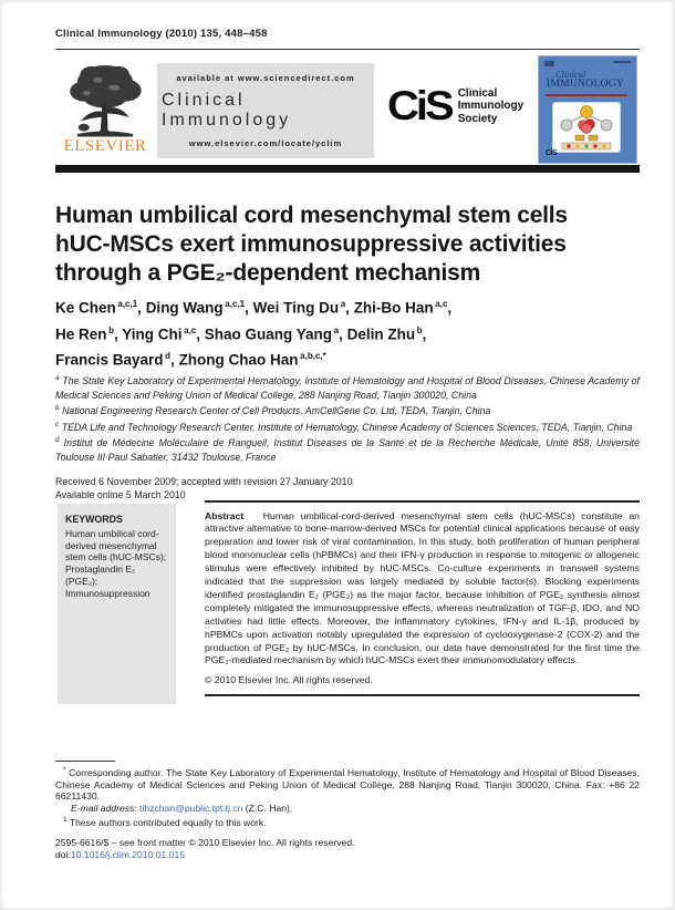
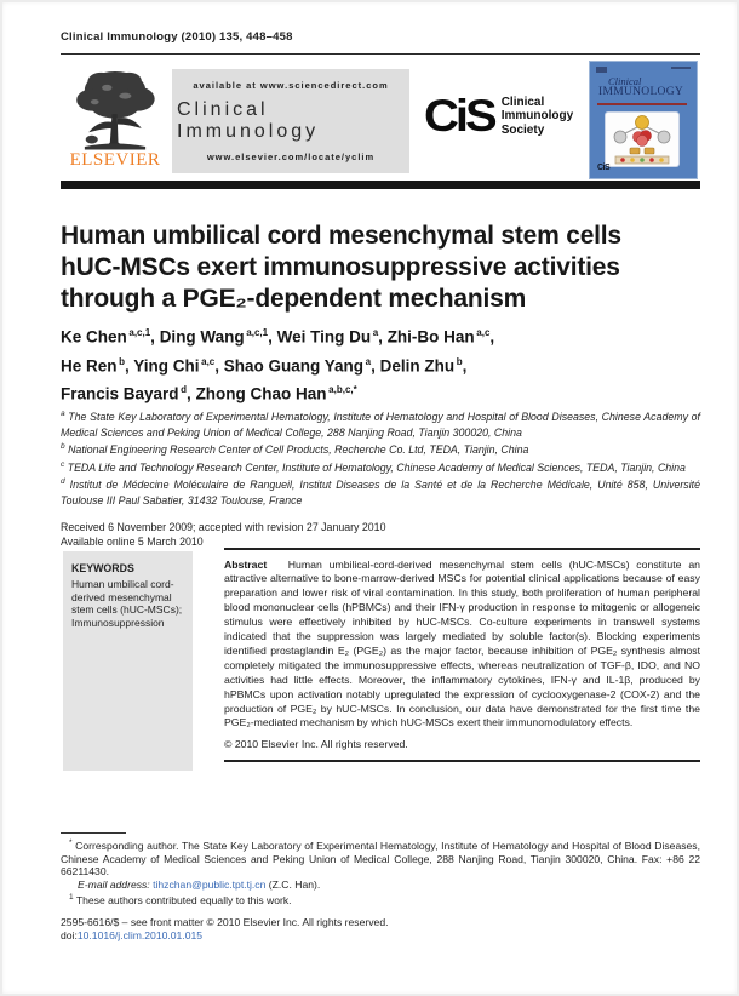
  Clinical Immunology (2010) 135, 448–458
  ELSEVIER
  available at www.sciencedirect.com
  Clinical Immunology
  www.elsevier.com/locate/yclim
  CiS
  Clinical
  Immunology
  Society
  Clinical
  IMMUNOLOGY
  Human umbilical cord mesenchymal stem cells
  hUC-MSCs exert immunosuppressive activities
  through a PGE₂-dependent mechanism
  Ke Chen a,c,1, Ding Wang a,c,1, Wei Ting Du a, Zhi-Bo Han a,c,
  He Ren b, Ying Chi a,c, Shao Guang Yang a, Delin Zhu b,
  Francis Bayard d, Zhong Chao Han a,b,c,*
  The State Key Laboratory of Experimental Hematology, Institute of Hematology and Hospital of Blood Diseases, Chinese Academy of Medical Sciences and Peking Union of Medical College, 288 Nanjing Road, Tianjin 300020, China
- National Engineering Research Center of Cell Products, AmCellGene Co. Ltd, TEDA, Tianjin, China
+ National Engineering Research Center of Cell Products, Recherche Co. Ltd, TEDA, Tianjin, China
- TEDA Life and Technology Research Center, Institute of Hematology, Chinese Academy of Sciences Sciences, TEDA, Tianjin, China
+ TEDA Life and Technology Research Center, Institute of Hematology, Chinese Academy of Medical Sciences, TEDA, Tianjin, China
  Institut de Médecine Moléculaire de Rangueil, Institut Diseases de la Santé et de la Recherche Médicale, Unité 858, Université Toulouse III Paul Sabatier, 31432 Toulouse, France
  Received 6 November 2009; accepted with revision 27 January 2010
  Available online 5 March 2010
  KEYWORDS
  Human umbilical cord-derived mesenchymal stem cells (hUC-MSCs);
- Prostaglandin E₂ (PGE₂);
  Immunosuppression
  Abstract Human umbilical-cord-derived mesenchymal stem cells (hUC-MSCs) constitute an attractive alternative to bone-marrow-derived MSCs for potential clinical applications because of easy preparation and lower risk of viral contamination. In this study, both proliferation of human peripheral blood mononuclear cells (hPBMCs) and their IFN-γ production in response to mitogenic or allogeneic stimulus were effectively inhibited by hUC-MSCs. Co-culture experiments in transwell systems indicated that the suppression was largely mediated by soluble factor(s). Blocking experiments identified prostaglandin E₂ (PGE₂) as the major factor, because inhibition of PGE₂ synthesis almost completely mitigated the immunosuppressive effects, whereas neutralization of TGF-β, IDO, and NO activities had little effects. Moreover, the inflammatory cytokines, IFN-γ and IL-1β, produced by hPBMCs upon activation notably upregulated the expression of cyclooxygenase-2 (COX-2) and the production of PGE₂ by hUC-MSCs. In conclusion, our data have demonstrated for the first time the PGE₂-mediated mechanism by which hUC-MSCs exert their immunomodulatory effects.
  © 2010 Elsevier Inc. All rights reserved.
  Corresponding author. The State Key Laboratory of Experimental Hematology, Institute of Hematology and Hospital of Blood Diseases, Chinese Academy of Medical Sciences and Peking Union of Medical College, 288 Nanjing Road, Tianjin 300020, China. Fax: +86 22 66211430.
  E-mail address: tihzchan@public.tpt.tj.cn (Z.C. Han).
  These authors contributed equally to this work.
  2595-6616/$ – see front matter © 2010 Elsevier Inc. All rights reserved.
  doi:10.1016/j.clim.2010.01.015
